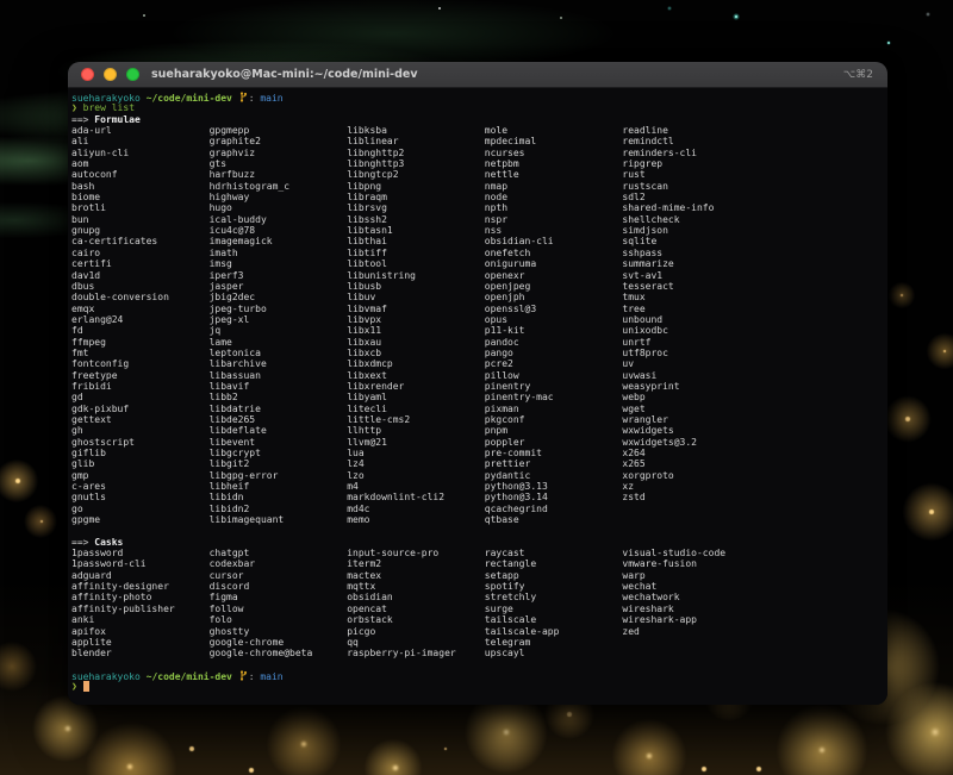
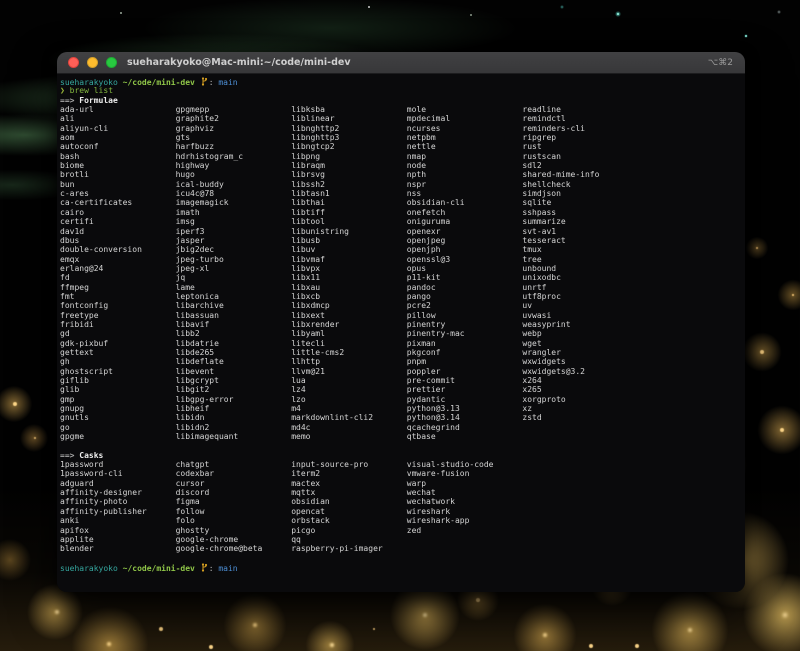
  sueharakyoko@Mac-mini:~/code/mini-dev
  ⌥⌘2
  sueharakyoko ~/code/mini-dev : main
  ❯ brew list
  ==> Formulae
  ada-url
  ali
  aliyun-cli
  aom
  autoconf
  bash
  biome
  brotli
  bun
- gnupg
+ c-ares
  ca-certificates
  cairo
  certifi
  dav1d
  dbus
  double-conversion
  emqx
  erlang@24
  fd
  ffmpeg
  fmt
  fontconfig
  freetype
  fribidi
  gd
  gdk-pixbuf
  gettext
  gh
  ghostscript
  giflib
  glib
  gmp
- c-ares
+ gnupg
  gnutls
  go
  gpgme
  gpgmepp
  graphite2
  graphviz
  gts
  harfbuzz
  hdrhistogram_c
  highway
  hugo
  ical-buddy
  icu4c@78
  imagemagick
  imath
  imsg
  iperf3
  jasper
  jbig2dec
  jpeg-turbo
  jpeg-xl
  jq
  lame
  leptonica
  libarchive
  libassuan
  libavif
  libb2
  libdatrie
  libde265
  libdeflate
  libevent
  libgcrypt
  libgit2
  libgpg-error
  libheif
  libidn
  libidn2
  libimagequant
  libksba
  liblinear
  libnghttp2
  libnghttp3
  libngtcp2
  libpng
  libraqm
  librsvg
  libssh2
  libtasn1
  libthai
  libtiff
  libtool
  libunistring
  libusb
  libuv
  libvmaf
  libvpx
  libx11
  libxau
  libxcb
  libxdmcp
  libxext
  libxrender
  libyaml
  litecli
  little-cms2
  llhttp
  llvm@21
  lua
  lz4
  lzo
  m4
  markdownlint-cli2
  md4c
  memo
  mole
  mpdecimal
  ncurses
  netpbm
  nettle
  nmap
  node
  npth
  nspr
  nss
  obsidian-cli
  onefetch
  oniguruma
  openexr
  openjpeg
  openjph
  openssl@3
  opus
  p11-kit
  pandoc
  pango
  pcre2
  pillow
  pinentry
  pinentry-mac
  pixman
  pkgconf
  pnpm
  poppler
  pre-commit
  prettier
  pydantic
  python@3.13
  python@3.14
  qcachegrind
  qtbase
  readline
  remindctl
  reminders-cli
  ripgrep
  rust
  rustscan
  sdl2
  shared-mime-info
  shellcheck
  simdjson
  sqlite
  sshpass
  summarize
  svt-av1
  tesseract
  tmux
  tree
  unbound
  unixodbc
  unrtf
  utf8proc
  uv
  uvwasi
  weasyprint
  webp
  wget
  wrangler
  wxwidgets
  wxwidgets@3.2
  x264
  x265
  xorgproto
  xz
  zstd
  ==> Casks
  1password
  1password-cli
  adguard
  affinity-designer
  affinity-photo
  affinity-publisher
  anki
  apifox
  applite
  blender
  chatgpt
  codexbar
  cursor
  discord
  figma
  follow
  folo
  ghostty
  google-chrome
  google-chrome@beta
  input-source-pro
  iterm2
  mactex
  mqttx
  obsidian
  opencat
  orbstack
  picgo
  qq
  raspberry-pi-imager
- raycast
- rectangle
- setapp
- spotify
- stretchly
- surge
- tailscale
- tailscale-app
- telegram
- upscayl
  visual-studio-code
  vmware-fusion
  warp
  wechat
  wechatwork
  wireshark
  wireshark-app
  zed
  sueharakyoko ~/code/mini-dev : main
- ❯
